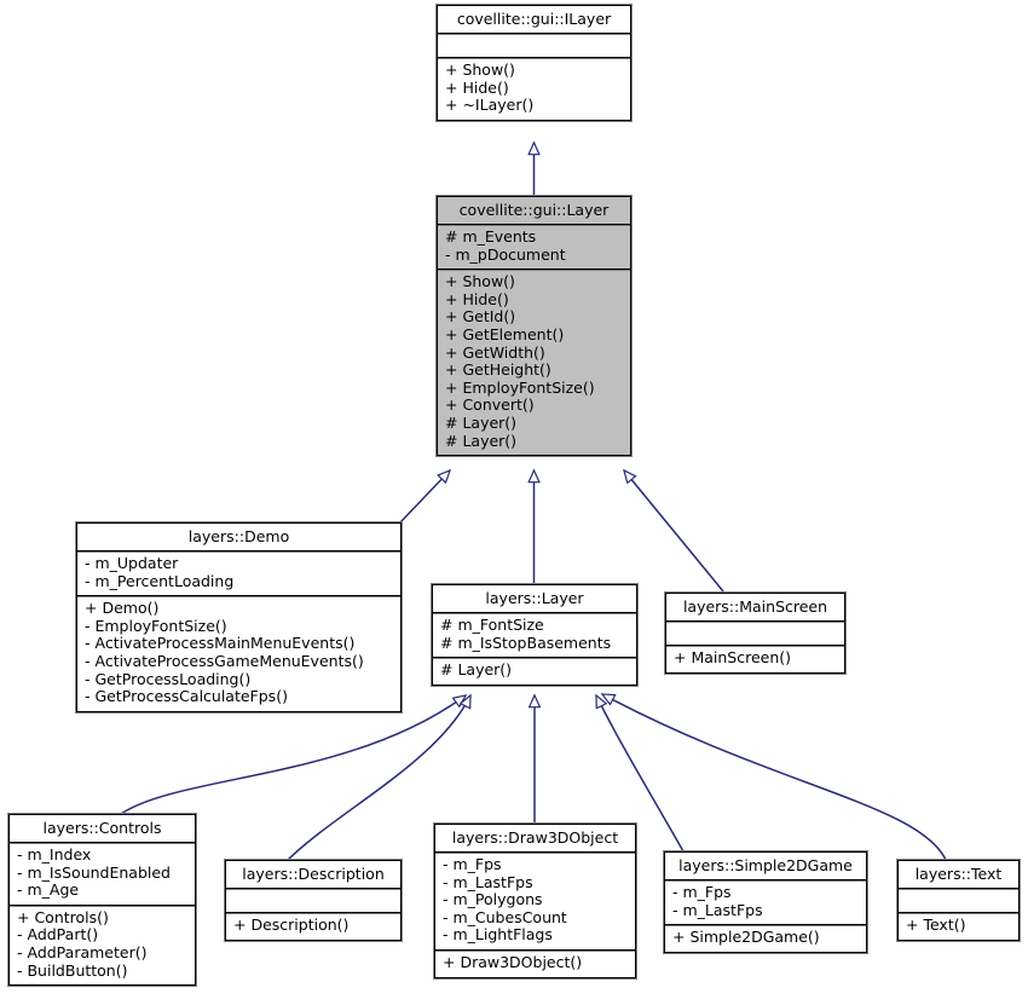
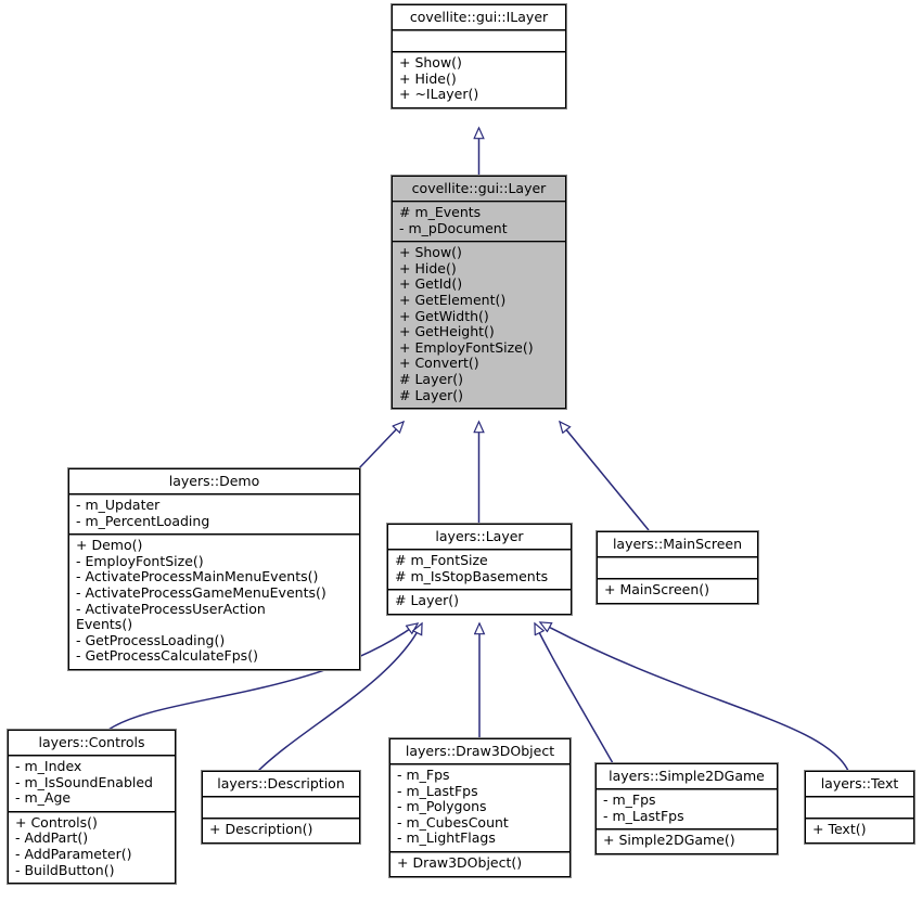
  covellite::gui::ILayer
  + Show()
  + Hide()
  + ~ILayer()
  covellite::gui::Layer
  # m_Events
  - m_pDocument
  + Show()
  + Hide()
  + GetId()
  + GetElement()
  + GetWidth()
  + GetHeight()
  + EmployFontSize()
  + Convert()
  # Layer()
  # Layer()
  layers::Demo
  - m_Updater
  - m_PercentLoading
  + Demo()
  - EmployFontSize()
  - ActivateProcessMainMenuEvents()
  - ActivateProcessGameMenuEvents()
+ - ActivateProcessUserAction
+ Events()
  - GetProcessLoading()
  - GetProcessCalculateFps()
  layers::Layer
  # m_FontSize
  # m_IsStopBasements
  # Layer()
  layers::MainScreen
  + MainScreen()
  layers::Controls
  - m_Index
  - m_IsSoundEnabled
  - m_Age
  + Controls()
  - AddPart()
  - AddParameter()
  - BuildButton()
  layers::Description
  + Description()
  layers::Draw3DObject
  - m_Fps
  - m_LastFps
  - m_Polygons
  - m_CubesCount
  - m_LightFlags
  + Draw3DObject()
  layers::Simple2DGame
  - m_Fps
  - m_LastFps
  + Simple2DGame()
  layers::Text
  + Text()
